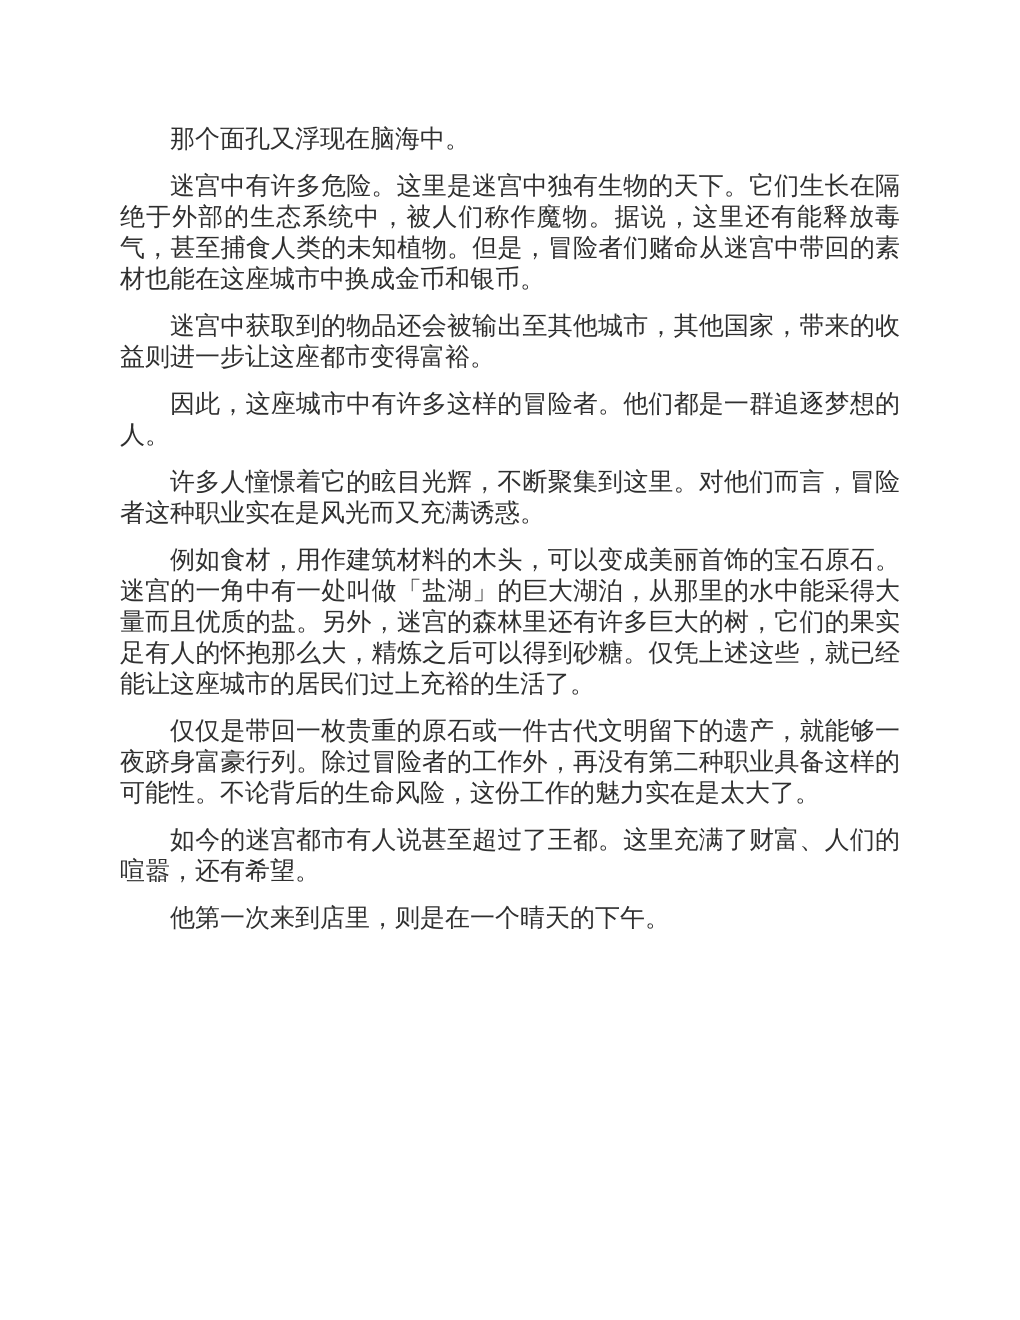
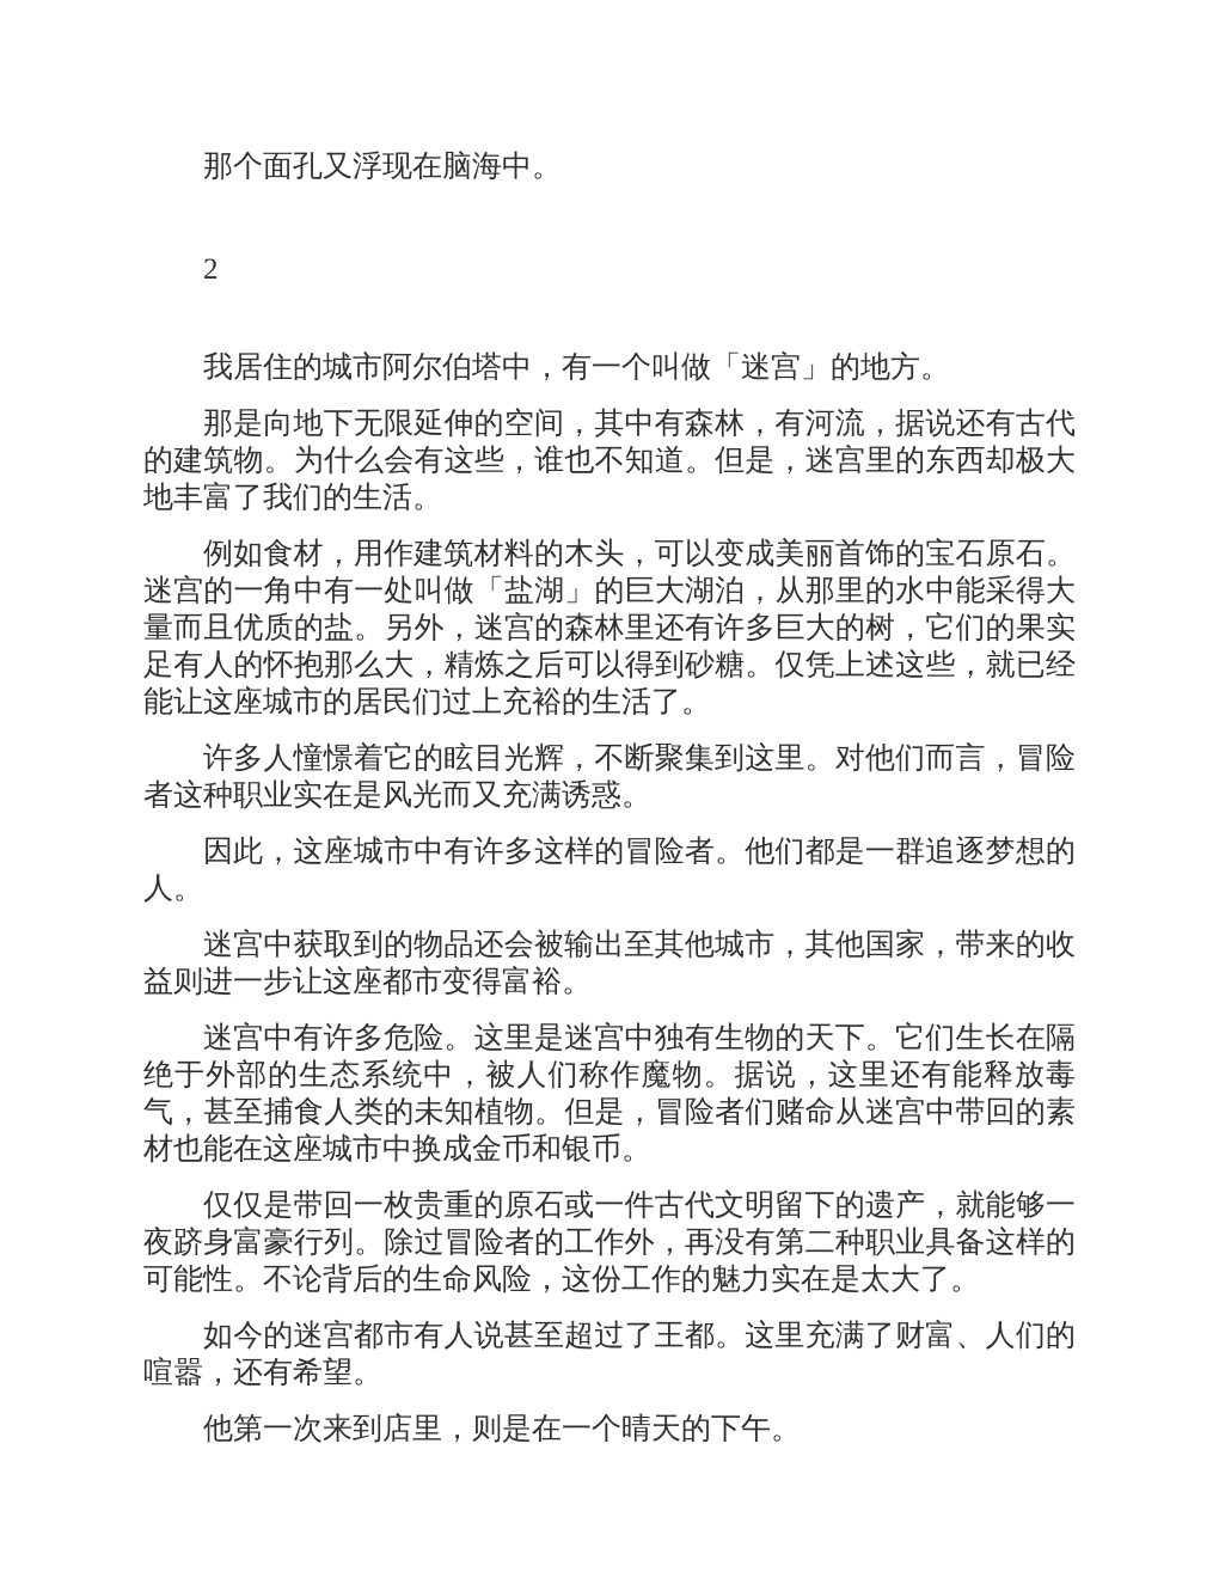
  那个面孔又浮现在脑海中。
+ 2
+ 我居住的城市阿尔伯塔中，有一个叫做「迷宫」的地方。
+ 那是向地下无限延伸的空间，其中有森林，有河流，据说还有古代的建筑物。为什么会有这些，谁也不知道。但是，迷宫里的东西却极大地丰富了我们的生活。
- 迷宫中有许多危险。这里是迷宫中独有生物的天下。它们生长在隔绝于外部的生态系统中，被人们称作魔物。据说，这里还有能释放毒气，甚至捕食人类的未知植物。但是，冒险者们赌命从迷宫中带回的素材也能在这座城市中换成金币和银币。
+ 例如食材，用作建筑材料的木头，可以变成美丽首饰的宝石原石。迷宫的一角中有一处叫做「盐湖」的巨大湖泊，从那里的水中能采得大量而且优质的盐。另外，迷宫的森林里还有许多巨大的树，它们的果实足有人的怀抱那么大，精炼之后可以得到砂糖。仅凭上述这些，就已经能让这座城市的居民们过上充裕的生活了。
- 迷宫中获取到的物品还会被输出至其他城市，其他国家，带来的收益则进一步让这座都市变得富裕。
+ 许多人憧憬着它的眩目光辉，不断聚集到这里。对他们而言，冒险者这种职业实在是风光而又充满诱惑。
  因此，这座城市中有许多这样的冒险者。他们都是一群追逐梦想的人。
- 许多人憧憬着它的眩目光辉，不断聚集到这里。对他们而言，冒险者这种职业实在是风光而又充满诱惑。
+ 迷宫中获取到的物品还会被输出至其他城市，其他国家，带来的收益则进一步让这座都市变得富裕。
- 例如食材，用作建筑材料的木头，可以变成美丽首饰的宝石原石。迷宫的一角中有一处叫做「盐湖」的巨大湖泊，从那里的水中能采得大量而且优质的盐。另外，迷宫的森林里还有许多巨大的树，它们的果实足有人的怀抱那么大，精炼之后可以得到砂糖。仅凭上述这些，就已经能让这座城市的居民们过上充裕的生活了。
+ 迷宫中有许多危险。这里是迷宫中独有生物的天下。它们生长在隔绝于外部的生态系统中，被人们称作魔物。据说，这里还有能释放毒气，甚至捕食人类的未知植物。但是，冒险者们赌命从迷宫中带回的素材也能在这座城市中换成金币和银币。
  仅仅是带回一枚贵重的原石或一件古代文明留下的遗产，就能够一夜跻身富豪行列。除过冒险者的工作外，再没有第二种职业具备这样的可能性。不论背后的生命风险，这份工作的魅力实在是太大了。
  如今的迷宫都市有人说甚至超过了王都。这里充满了财富、人们的喧嚣，还有希望。
  他第一次来到店里，则是在一个晴天的下午。
